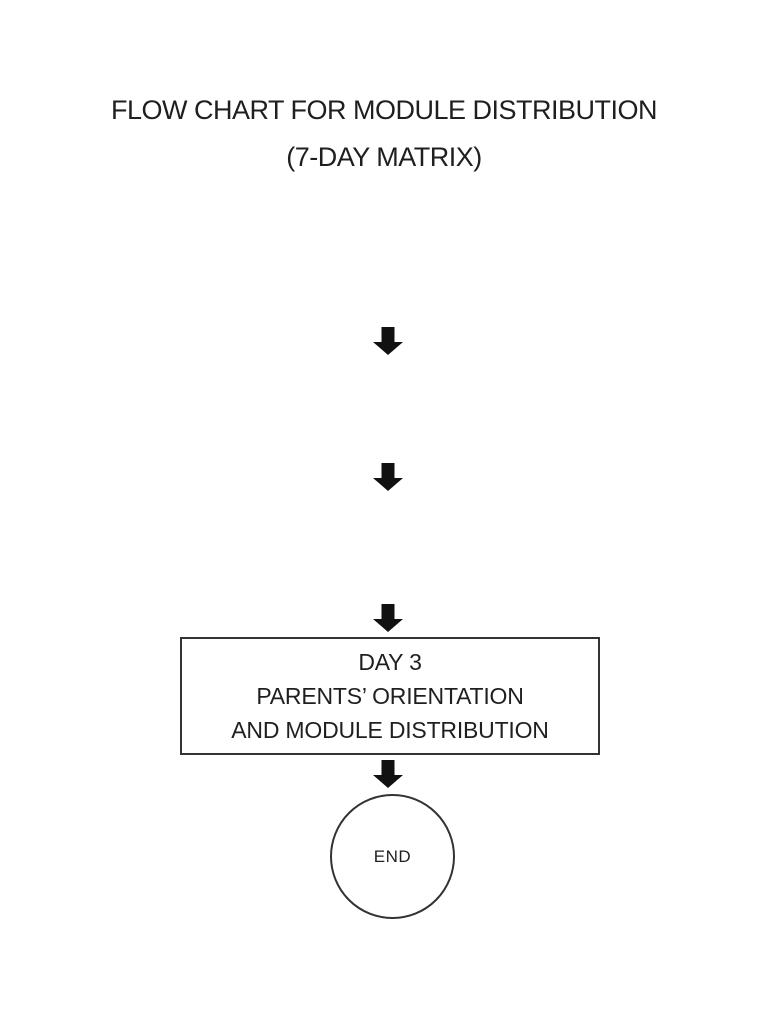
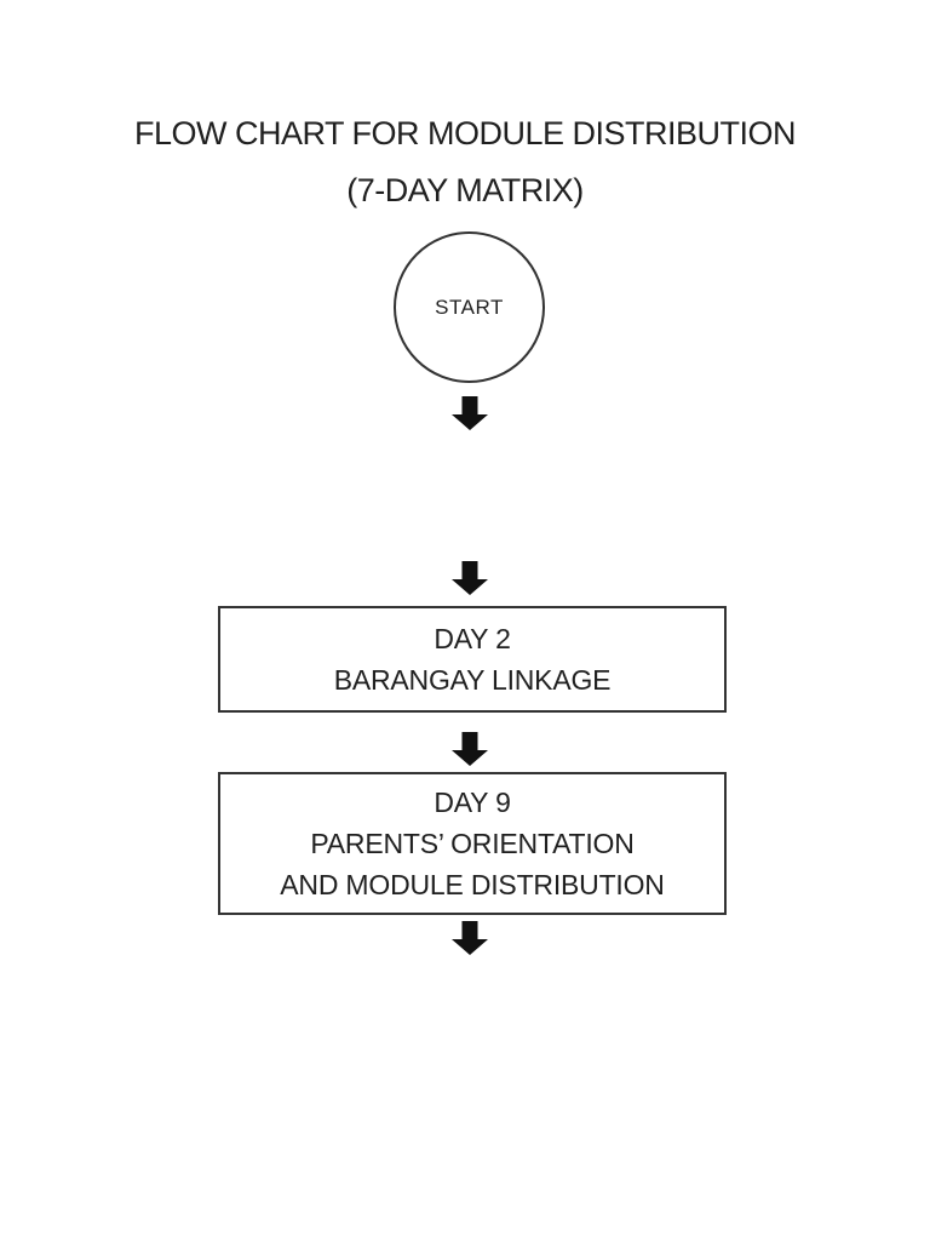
  FLOW CHART FOR MODULE DISTRIBUTION
  (7-DAY MATRIX)
+ START
+ DAY 2
+ BARANGAY LINKAGE
- DAY 3
+ DAY 9
  PARENTS’ ORIENTATION
  AND MODULE DISTRIBUTION
- END
